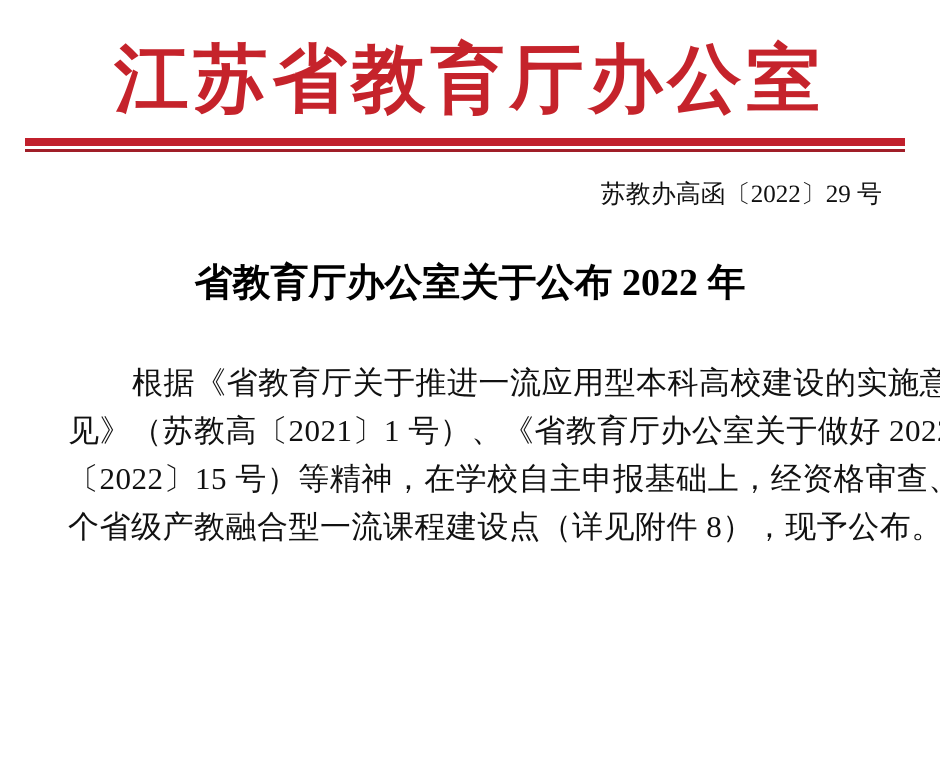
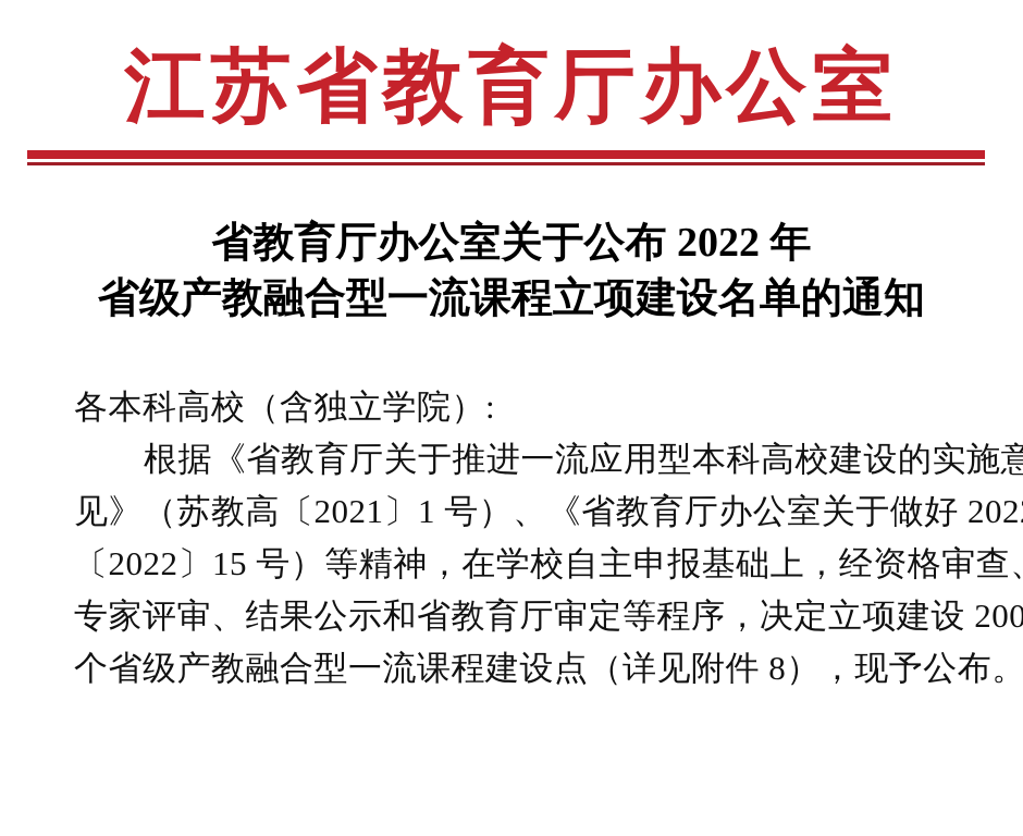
  江苏省教育厅办公室
- 苏教办高函〔2022〕29 号
  省教育厅办公室关于公布 2022 年
+ 省级产教融合型一流课程立项建设名单的通知
+ 各本科高校（含独立学院）:
  根据《省教育厅关于推进一流应用型本科高校建设的实施意
  见》（苏教高〔2021〕1 号）、《省教育厅办公室关于做好 202
  〔2022〕15 号）等精神，在学校自主申报基础上，经资格审查
+ 专家评审、结果公示和省教育厅审定等程序，决定立项建设 200
  个省级产教融合型一流课程建设点（详见附件 8），现予公布。
